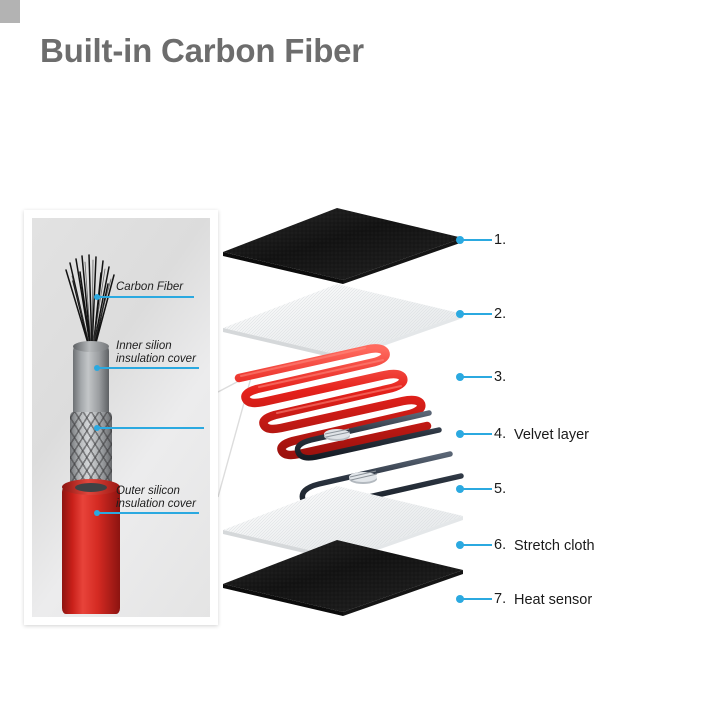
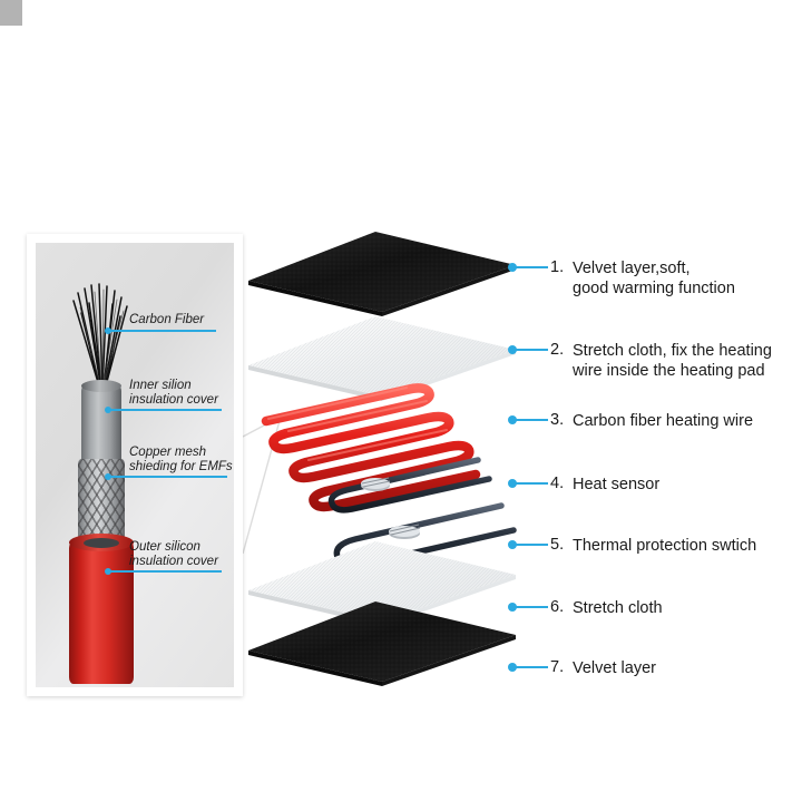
- Built-in Carbon Fiber
  Carbon Fiber
  Inner silion
  insulation cover
+ Copper mesh
+ shieding for EMFs
  Outer silicon
  insulation cover
  1.
+ Velvet layer,soft,
+ good warming function
  2.
+ Stretch cloth, fix the heating
+ wire inside the heating pad
  3.
+ Carbon fiber heating wire
  4.
- Velvet layer
+ Heat sensor
  5.
+ Thermal protection swtich
  6.
  Stretch cloth
  7.
- Heat sensor
+ Velvet layer
